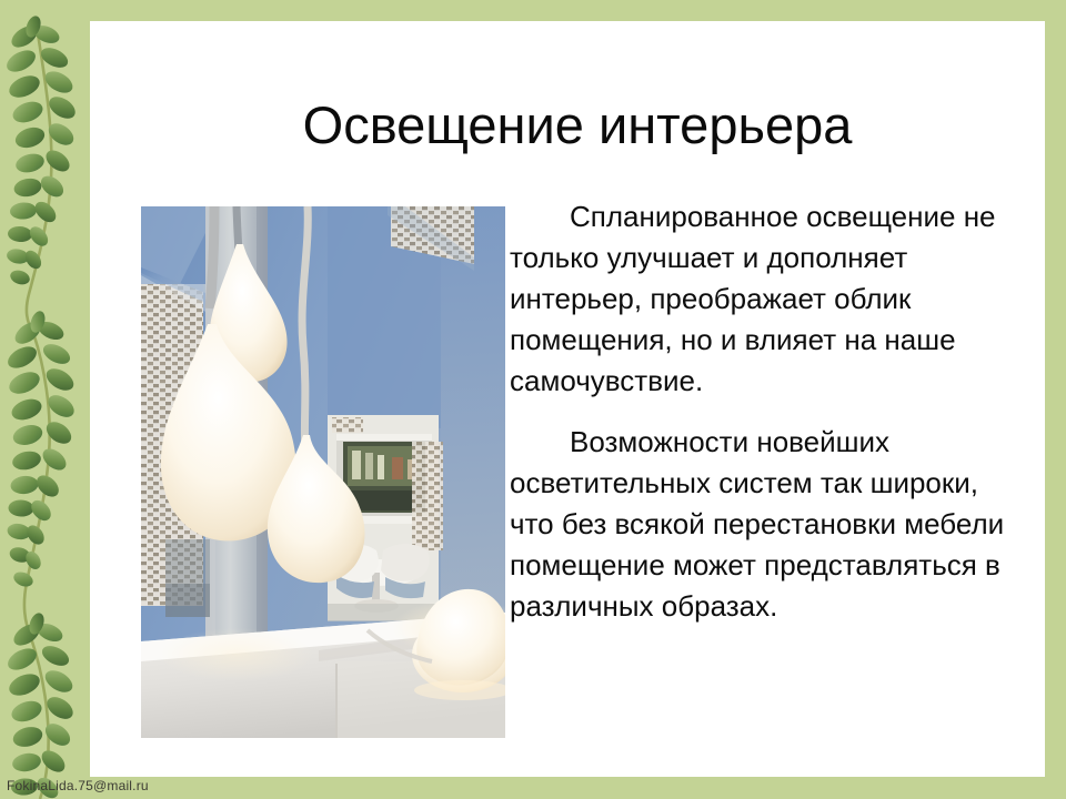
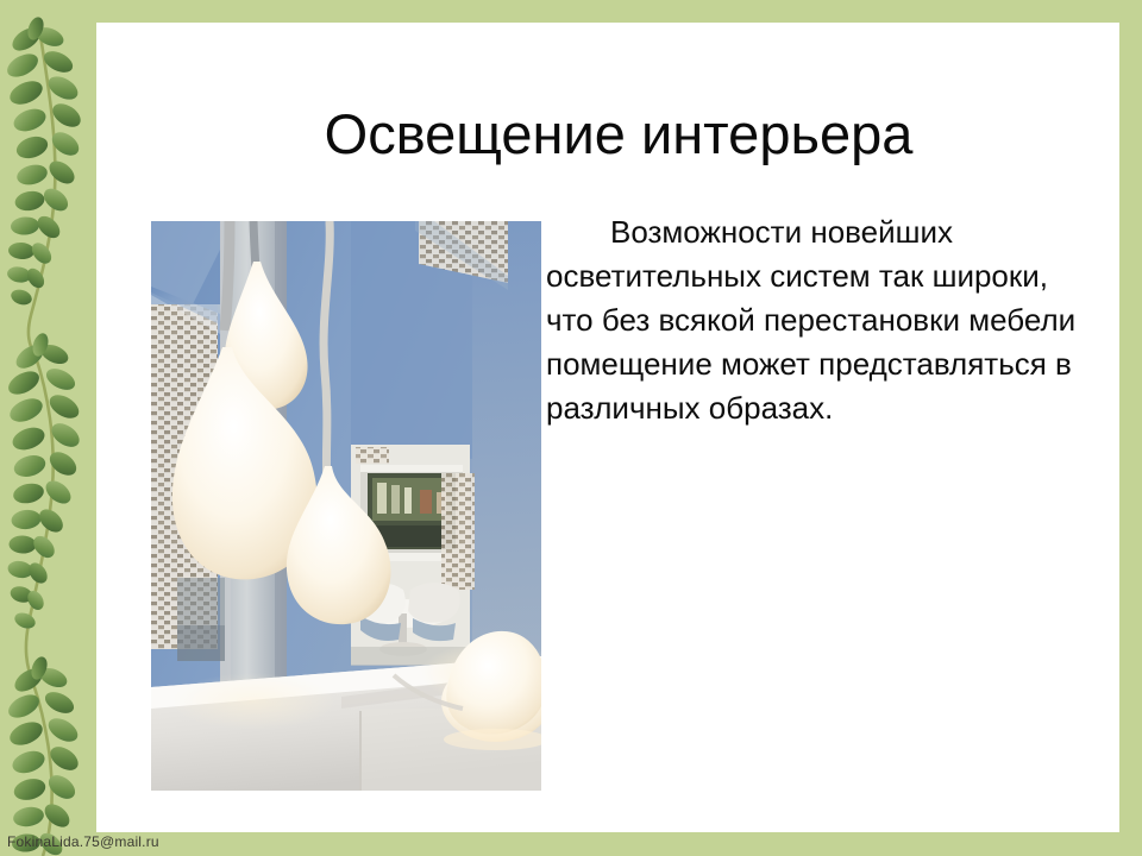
  Освещение интерьера
- Спланированное освещение не только улучшает и дополняет интерьер, преображает облик помещения, но и влияет на наше самочувствие.
  Возможности новейших осветительных систем так широки, что без всякой перестановки мебели помещение может представляться в различных образах.
  FokinaLida.75@mail.ru
